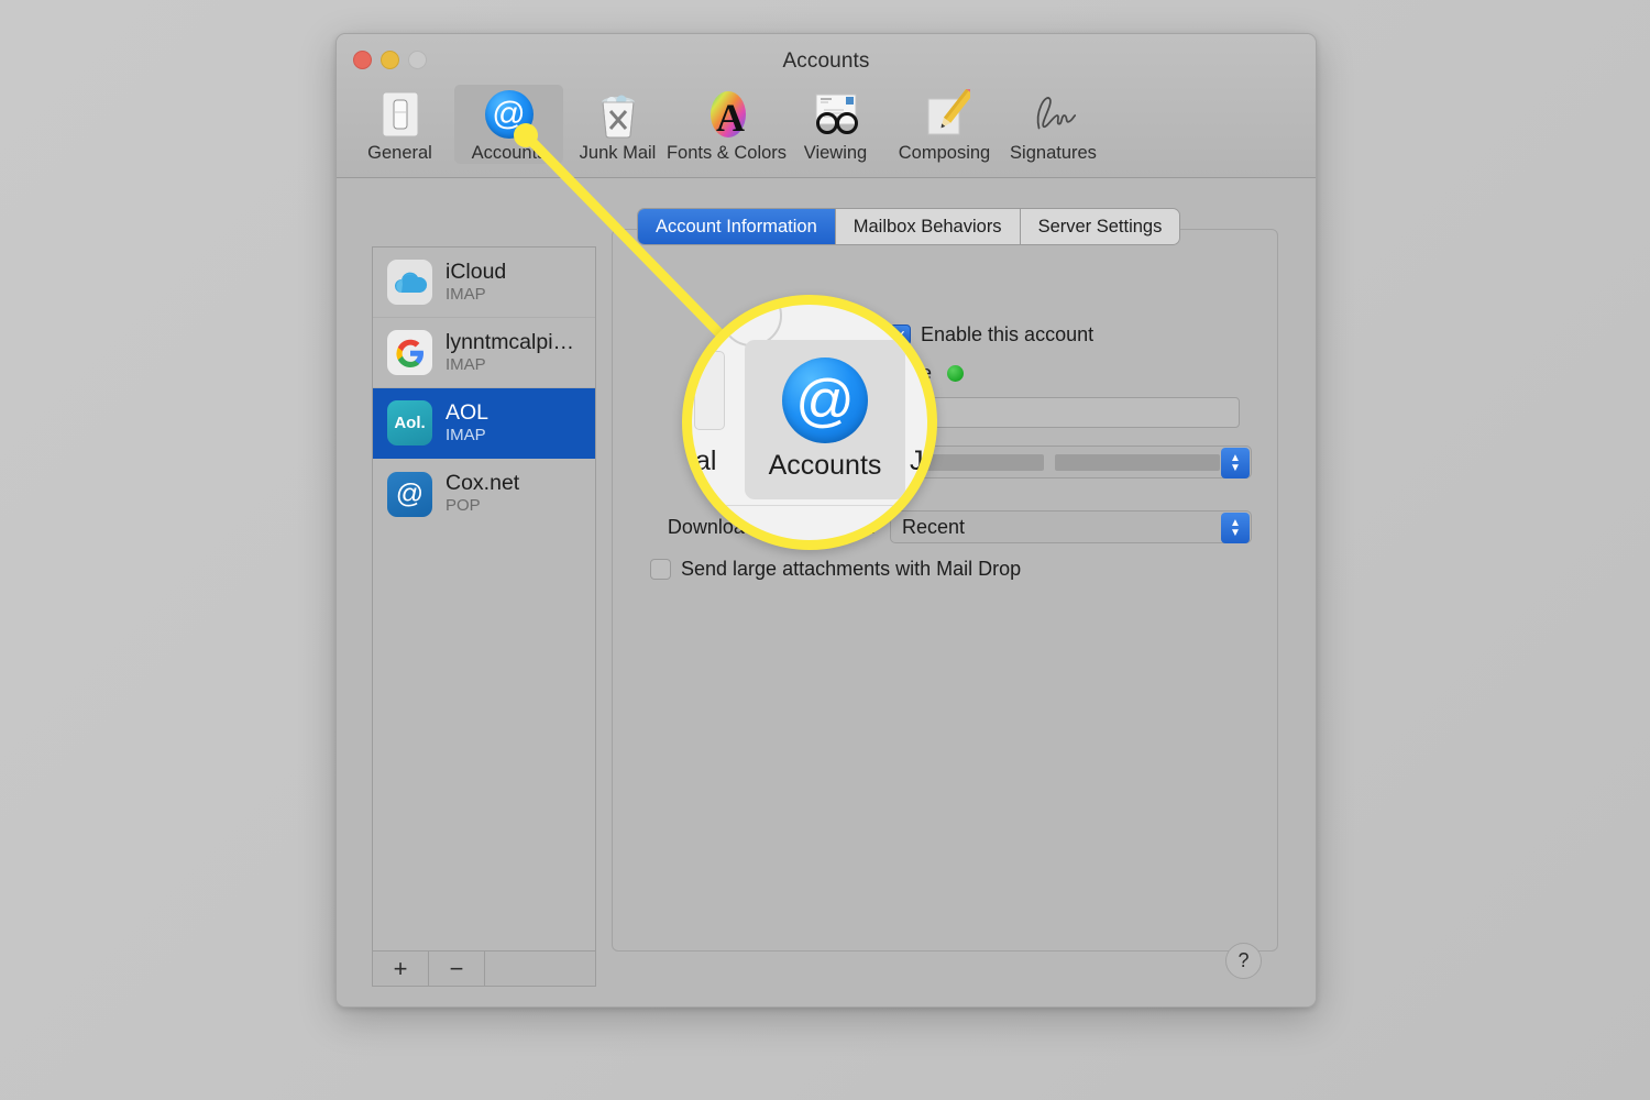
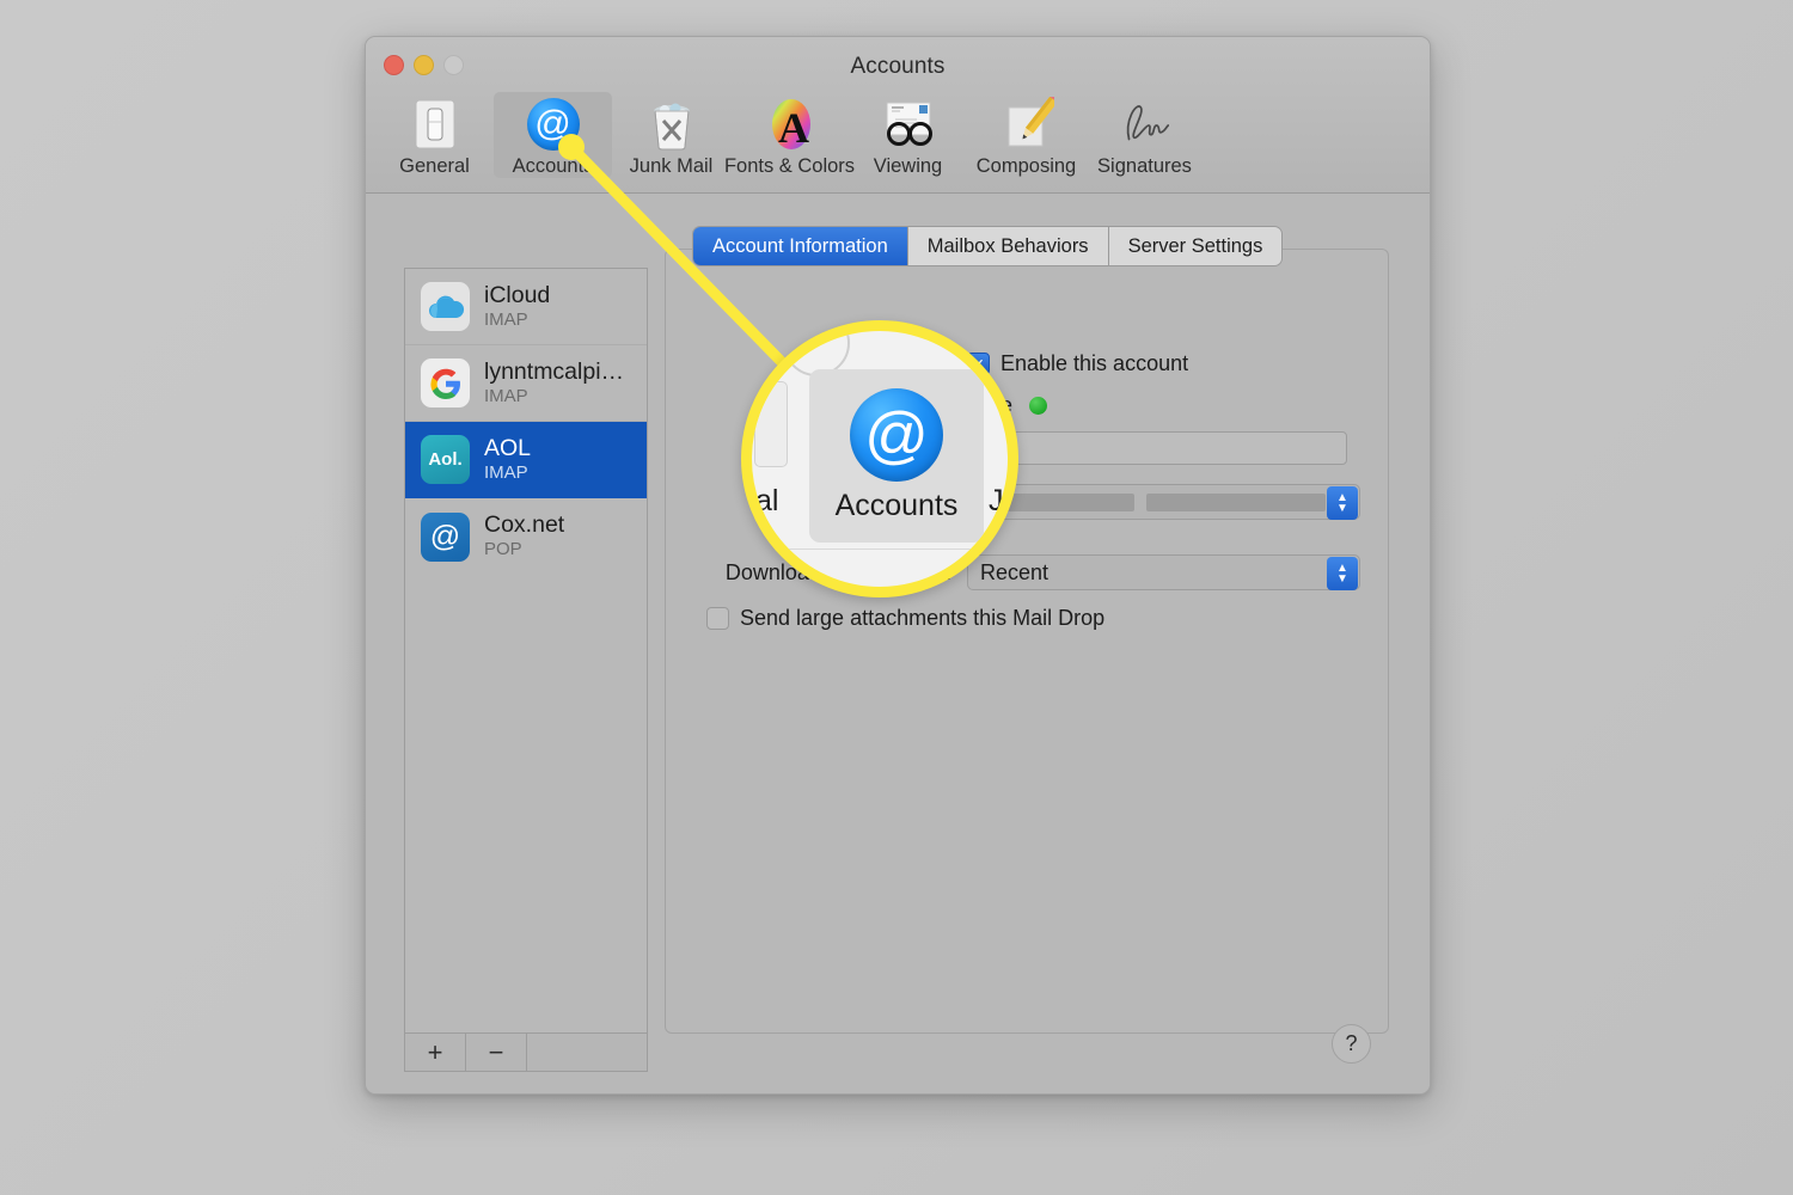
  Accounts
  General
  @
  Account
  Junk Mail
  A
  Fonts & Colors
  Viewing
  Composing
  Signatures
  iCloud
  IMAP
  lynntmcalpi…
  IMAP
  Aol.
  AOL
  IMAP
  @
  Cox.net
  POP
  +
  −
  Account Information
  Mailbox Behaviors
  Server Settings
  Enable this account
  ▲
  ▼
  Recent
  ▲
  ▼
- Send large attachments with Mail Drop
+ Send large attachments this Mail Drop
  ?
  @
  Accounts
  al
